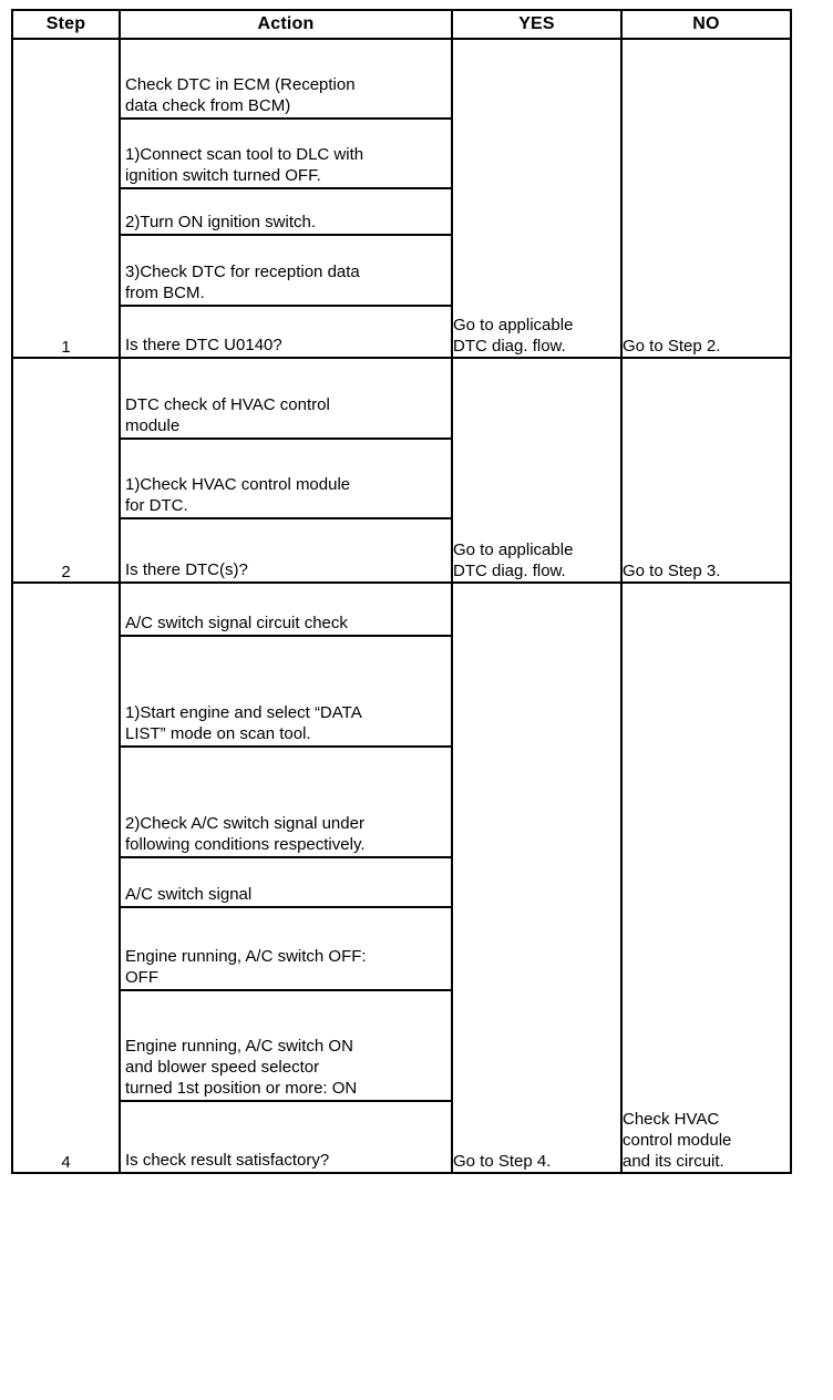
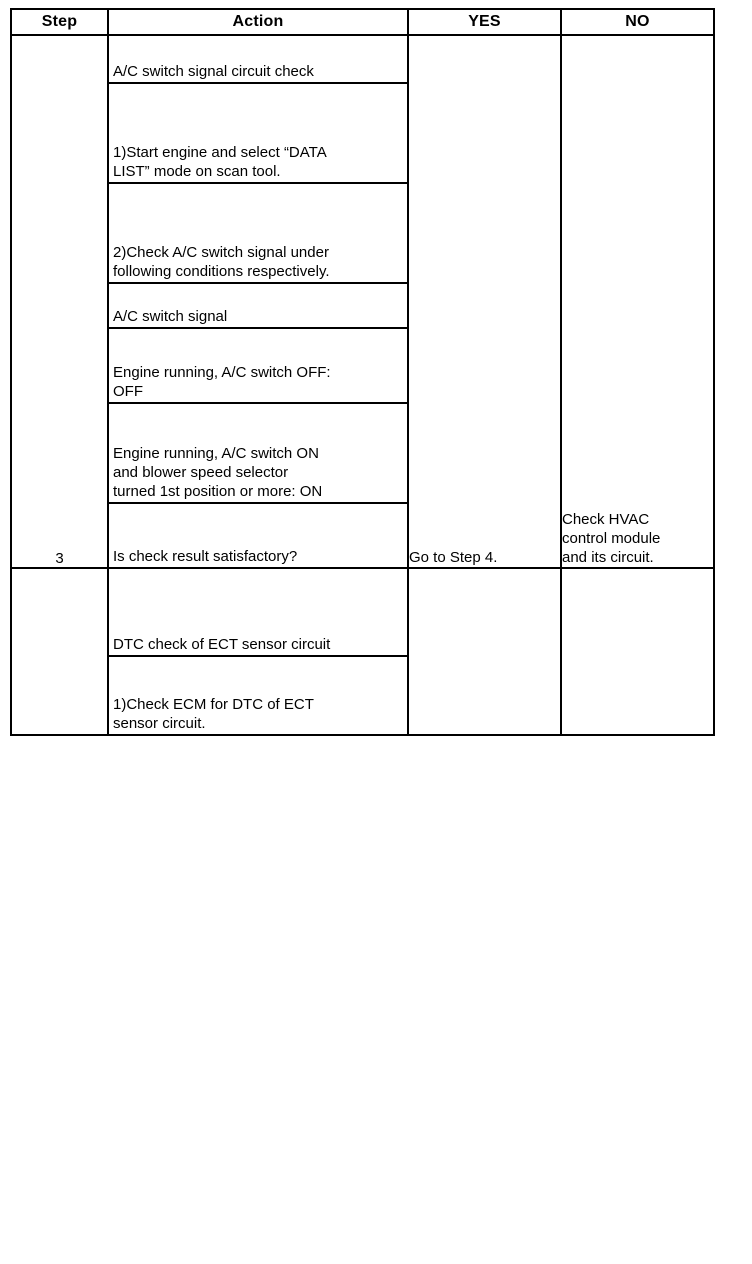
  Step	Action	YES	NO
- 1	Check DTC in ECM (Reception data check from BCM)1)Connect scan tool to DLC with ignition switch turned OFF.2)Turn ON ignition switch.3)Check DTC for reception data from BCM.Is there DTC U0140?	Go to applicable DTC diag. flow.	Go to Step 2.
- 2	DTC check of HVAC control module1)Check HVAC control module for DTC.Is there DTC(s)?	Go to applicable DTC diag. flow.	Go to Step 3.
- 4	A/C switch signal circuit check1)Start engine and select “DATA LIST” mode on scan tool.2)Check A/C switch signal under following conditions respectively.A/C switch signalEngine running, A/C switch OFF: OFFEngine running, A/C switch ON and blower speed selector turned 1st position or more: ONIs check result satisfactory?	Go to Step 4.	Check HVAC control module and its circuit.
+ 3	A/C switch signal circuit check1)Start engine and select “DATA LIST” mode on scan tool.2)Check A/C switch signal under following conditions respectively.A/C switch signalEngine running, A/C switch OFF: OFFEngine running, A/C switch ON and blower speed selector turned 1st position or more: ONIs check result satisfactory?	Go to Step 4.	Check HVAC control module and its circuit.
+ 	DTC check of ECT sensor circuit1)Check ECM for DTC of ECT sensor circuit.
